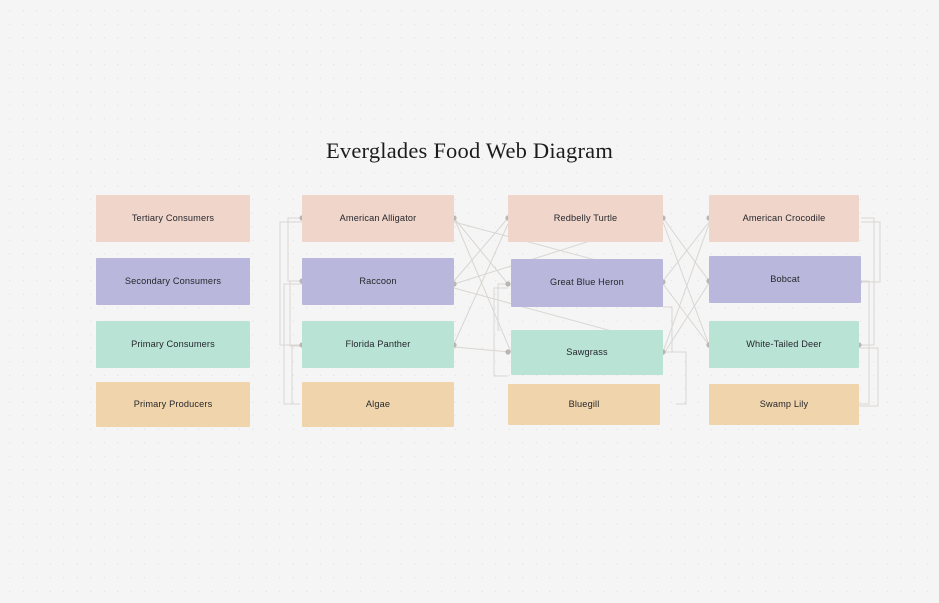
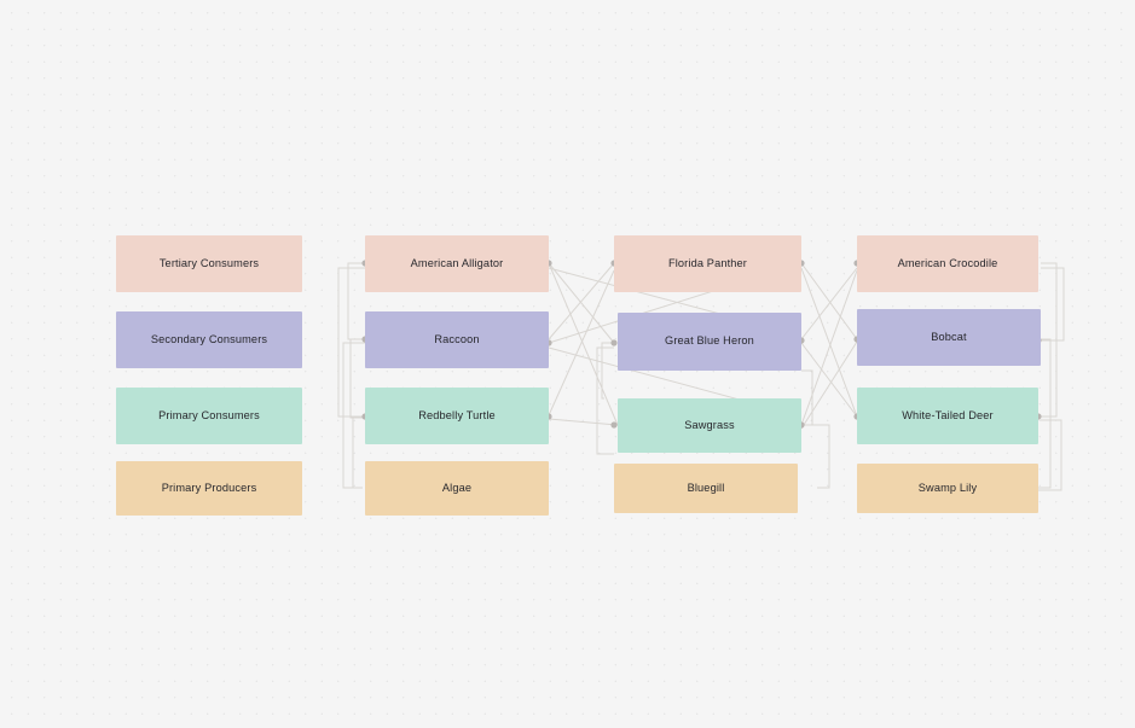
- Everglades Food Web Diagram
  Tertiary Consumers
  Secondary Consumers
  Primary Consumers
  Primary Producers
  American Alligator
- Redbelly Turtle
+ Florida Panther
  American Crocodile
  Raccoon
  Great Blue Heron
  Bobcat
- Florida Panther
+ Redbelly Turtle
  Sawgrass
  White-Tailed Deer
  Algae
  Bluegill
  Swamp Lily
